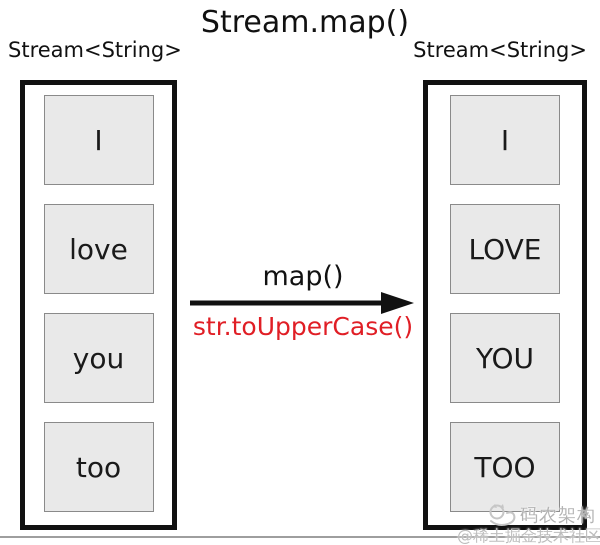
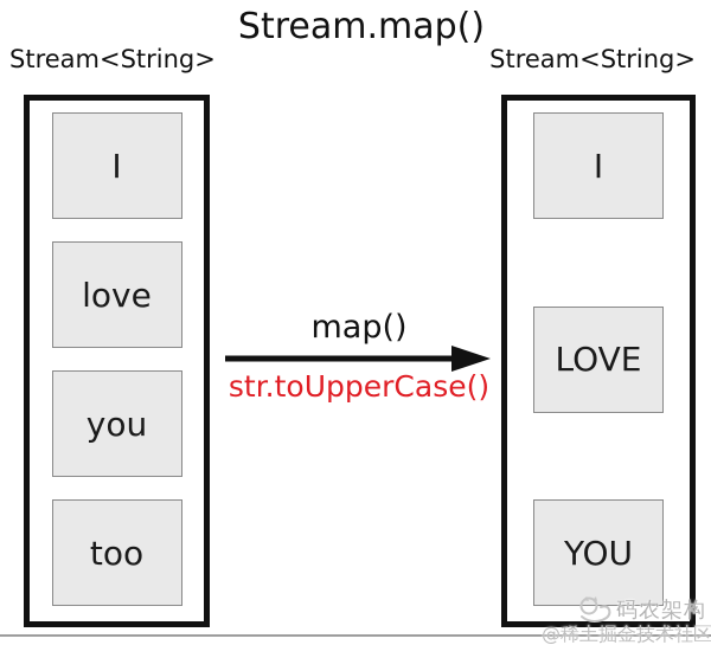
  Stream.map()
  Stream<String>
  Stream<String>
  I
  love
  you
  too
  I
  LOVE
  YOU
- TOO
  map()
  str.toUpperCase()
  码农架构
  @稀土掘金技术社区
